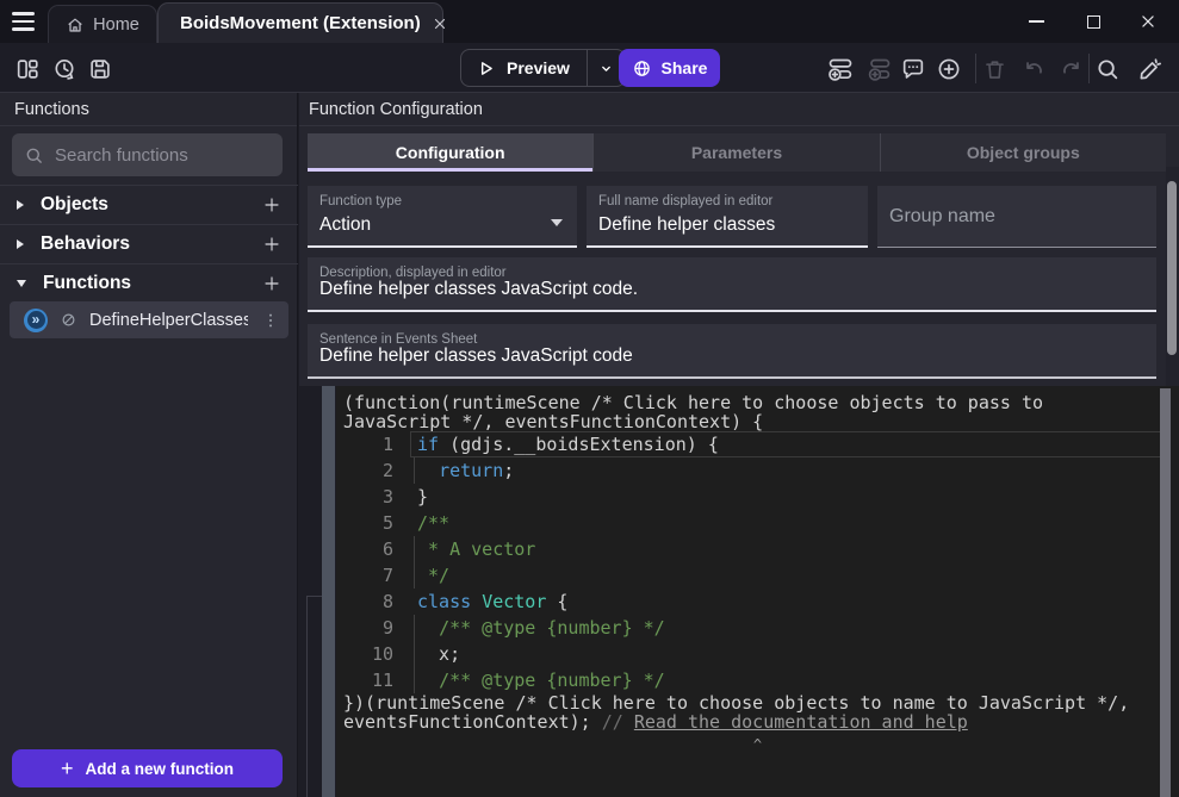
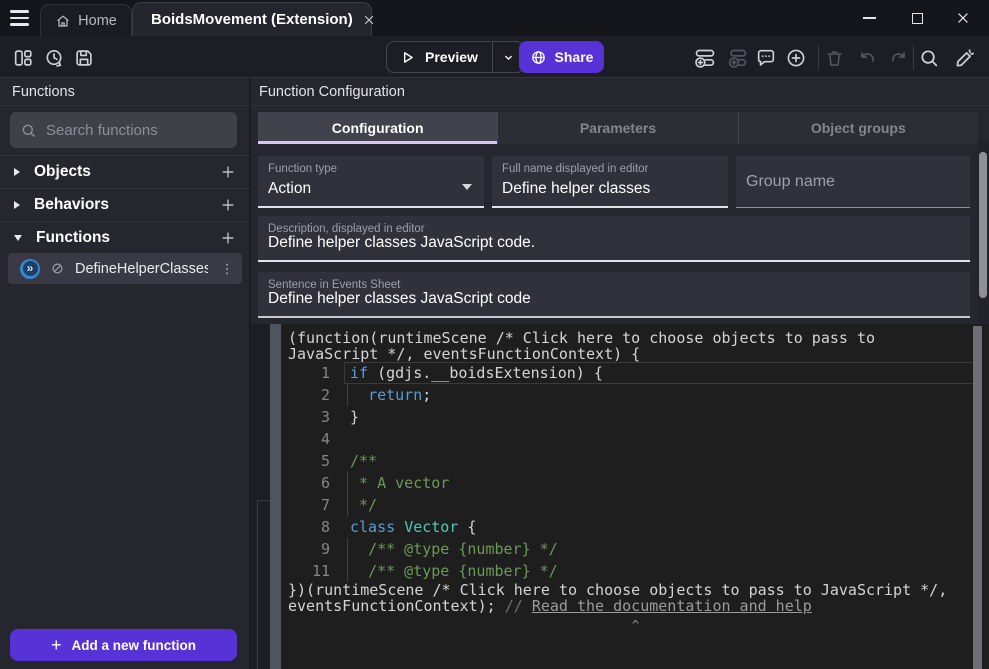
  Home
  BoidsMovement (Extension)
  Preview
  Share
  Functions
  Search functions
  Objects
  Behaviors
  Functions
  »
  DefineHelperClasses
  +
  Add a new function
  Function Configuration
  Configuration
  Parameters
  Object groups
  Function type
  Action
  Full name displayed in editor
  Define helper classes
  Group name
  Description, displayed in editor
  Define helper classes JavaScript code.
  Sentence in Events Sheet
  Define helper classes JavaScript code
  (function(runtimeScene /* Click here to choose objects to pass to
  JavaScript */, eventsFunctionContext) {
  1
  if (gdjs.__boidsExtension) {
  2
  return;
  3
  }
+ 4
  5
  /**
  6
  * A vector
  7
  */
  8
  class Vector {
  9
  /** @type {number} */
- 10
- x;
  11
  /** @type {number} */
- })(runtimeScene /* Click here to choose objects to name to JavaScript */,
+ })(runtimeScene /* Click here to choose objects to pass to JavaScript */,
  eventsFunctionContext); // Read the documentation and help
  ^
